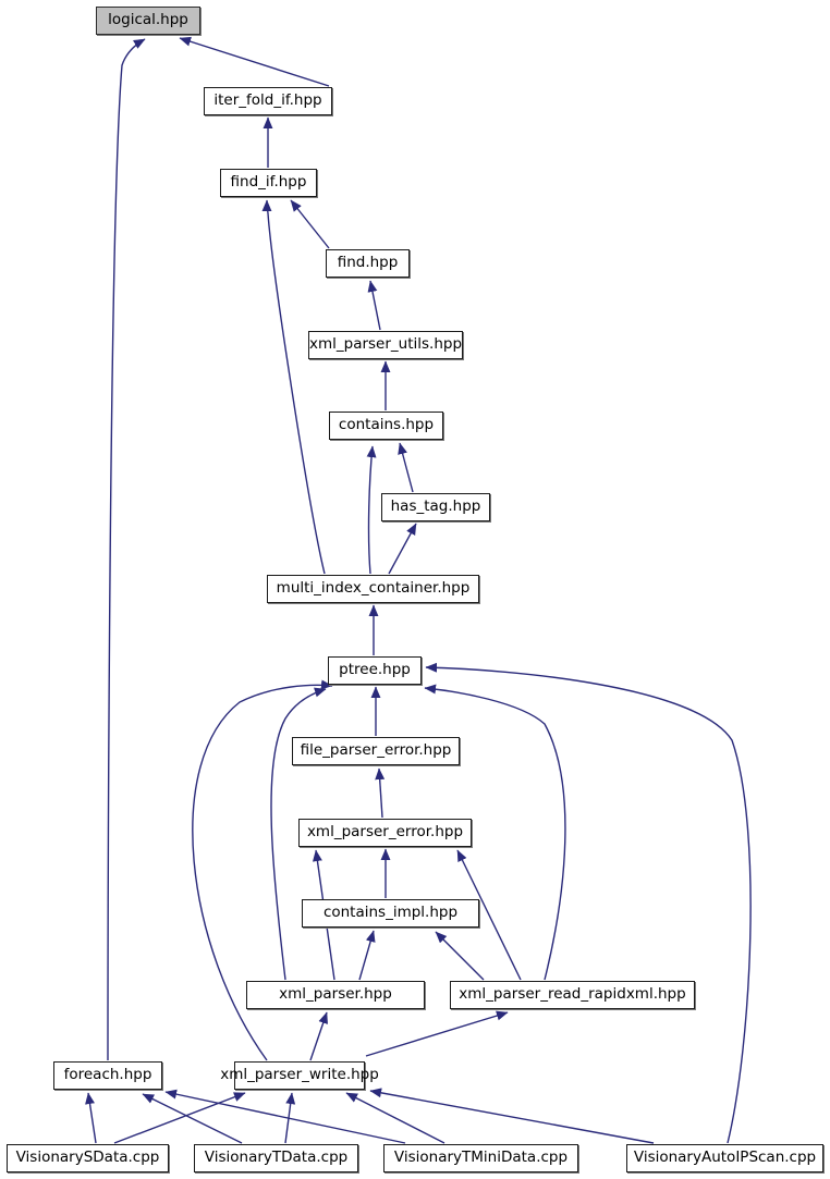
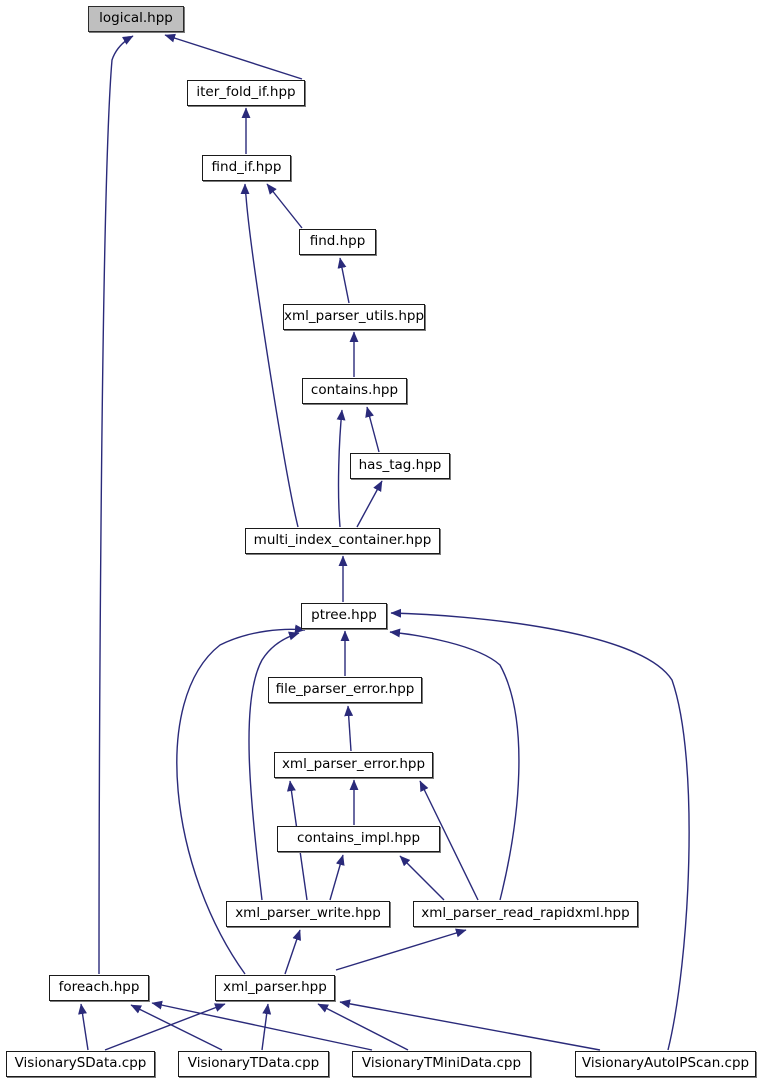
  logical.hpp
  iter_fold_if.hpp
  find_if.hpp
  find.hpp
  xml_parser_utils.hpp
  contains.hpp
  has_tag.hpp
  multi_index_container.hpp
  ptree.hpp
  file_parser_error.hpp
  xml_parser_error.hpp
  contains_impl.hpp
- xml_parser.hpp
+ xml_parser_write.hpp
  xml_parser_read_rapidxml.hpp
  foreach.hpp
- xml_parser_write.hpp
+ xml_parser.hpp
  VisionarySData.cpp
  VisionaryTData.cpp
  VisionaryTMiniData.cpp
  VisionaryAutoIPScan.cpp
